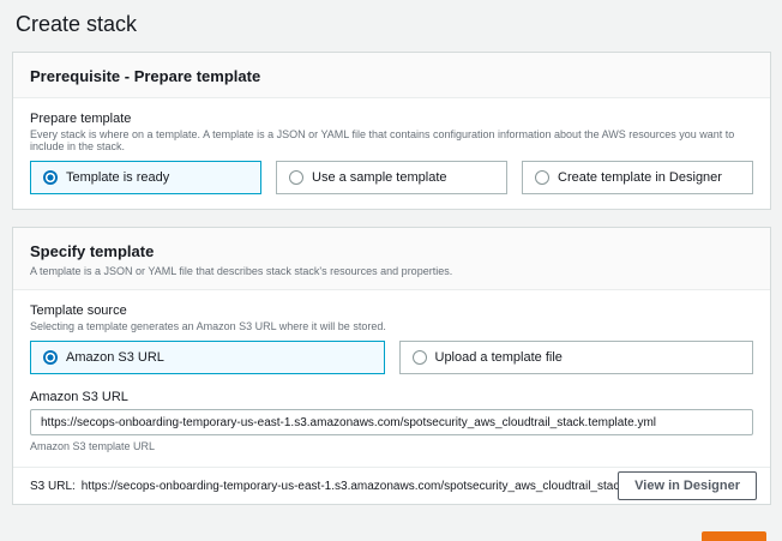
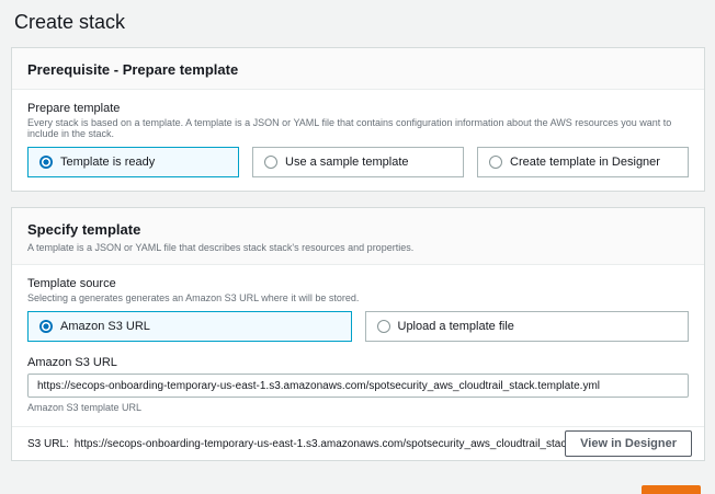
  Create stack
  Prerequisite - Prepare template
  Prepare template
- Every stack is where on a template. A template is a JSON or YAML file that contains configuration information about the AWS resources you want to include in the stack.
+ Every stack is based on a template. A template is a JSON or YAML file that contains configuration information about the AWS resources you want to include in the stack.
  Template is ready
  Use a sample template
  Create template in Designer
  Specify template
  A template is a JSON or YAML file that describes stack stack's resources and properties.
  Template source
- Selecting a template generates an Amazon S3 URL where it will be stored.
+ Selecting a generates generates an Amazon S3 URL where it will be stored.
  Amazon S3 URL
  Upload a template file
  Amazon S3 URL
  https://secops-onboarding-temporary-us-east-1.s3.amazonaws.com/spotsecurity_aws_cloudtrail_stack.template.yml
  Amazon S3 template URL
  S3 URL: https://secops-onboarding-temporary-us-east-1.s3.amazonaws.com/spotsecurity_aws_cloudtrail_stac
  View in Designer
